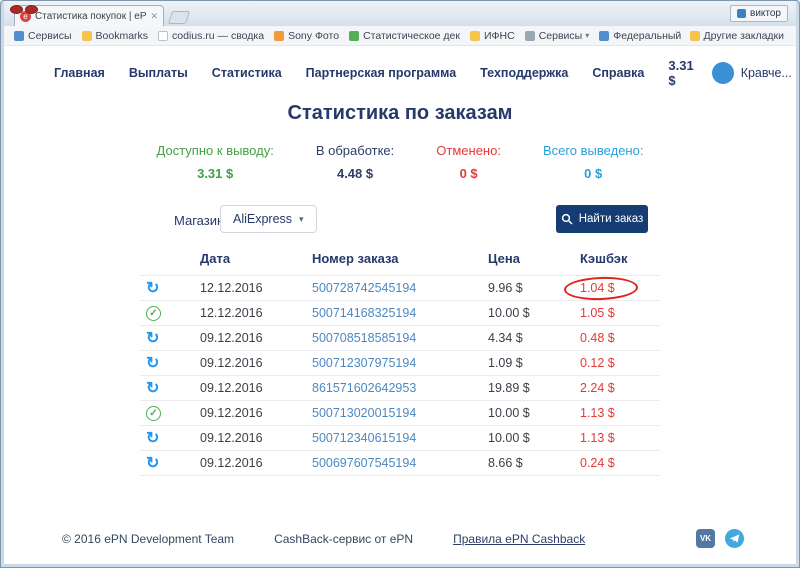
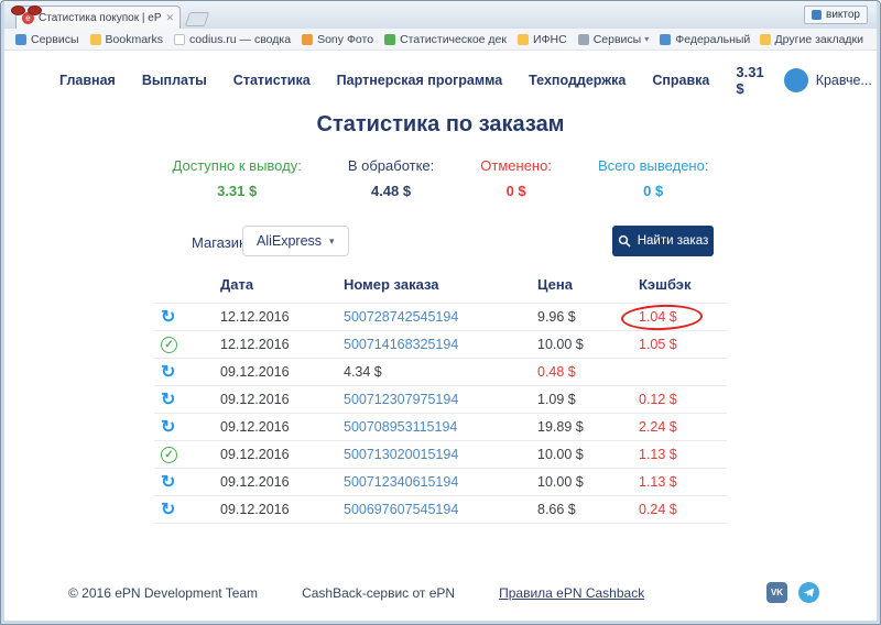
  e
  Статистика покупок | eP
  ✕
  виктор
  Сервисы
  Bookmarks
  codius.ru — сводка
  Sony Фото
  Статистическое дек
  ИФНС
  Сервисы
  ▾
  Другие закладки
  Главная
  Выплаты
  Статистика
  Партнерская программа
  Техподдержка
  Справка
  3.31 $
  Кравче...
  Статистика по заказам
  Доступно к выводу:
  3.31 $
  В обработке:
  4.48 $
  Отменено:
  0 $
  Всего выведено:
  0 $
  Магази
  AliExpress
  ▾
  Найти заказ
  Дата
  Номер заказа
  Цена
  Кэшбэк
  12.12.2016
  500728742545194
  9.96 $
  1.04 $
  12.12.2016
  500714168325194
  10.00 $
  1.05 $
  09.12.2016
- 500708518585194
  4.34 $
  0.48 $
  09.12.2016
  500712307975194
  1.09 $
  0.12 $
  09.12.2016
- 861571602642953
+ 500708953115194
  19.89 $
  2.24 $
  09.12.2016
  500713020015194
  10.00 $
  1.13 $
  09.12.2016
  500712340615194
  10.00 $
  1.13 $
  09.12.2016
  500697607545194
  8.66 $
  0.24 $
  © 2016 ePN Development Team
  CashBack-сервис от ePN
  Правила ePN Cashback
  VK
